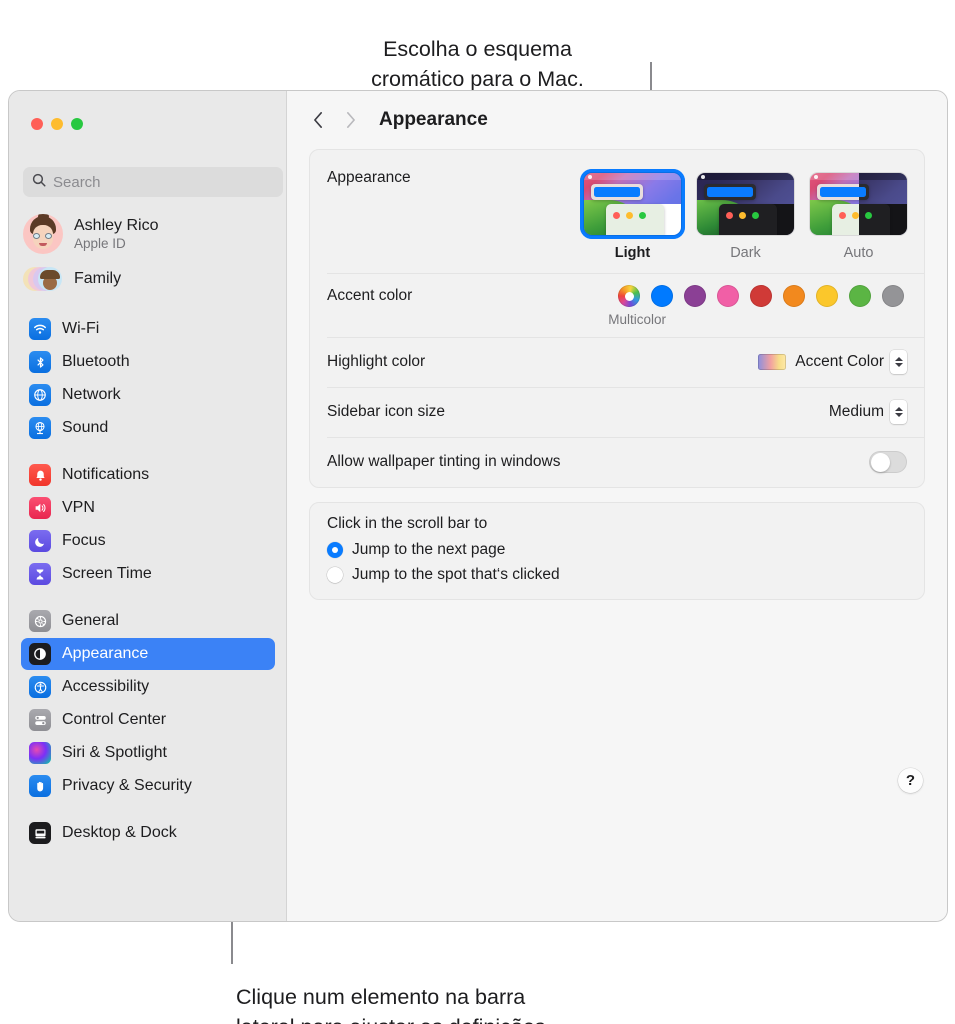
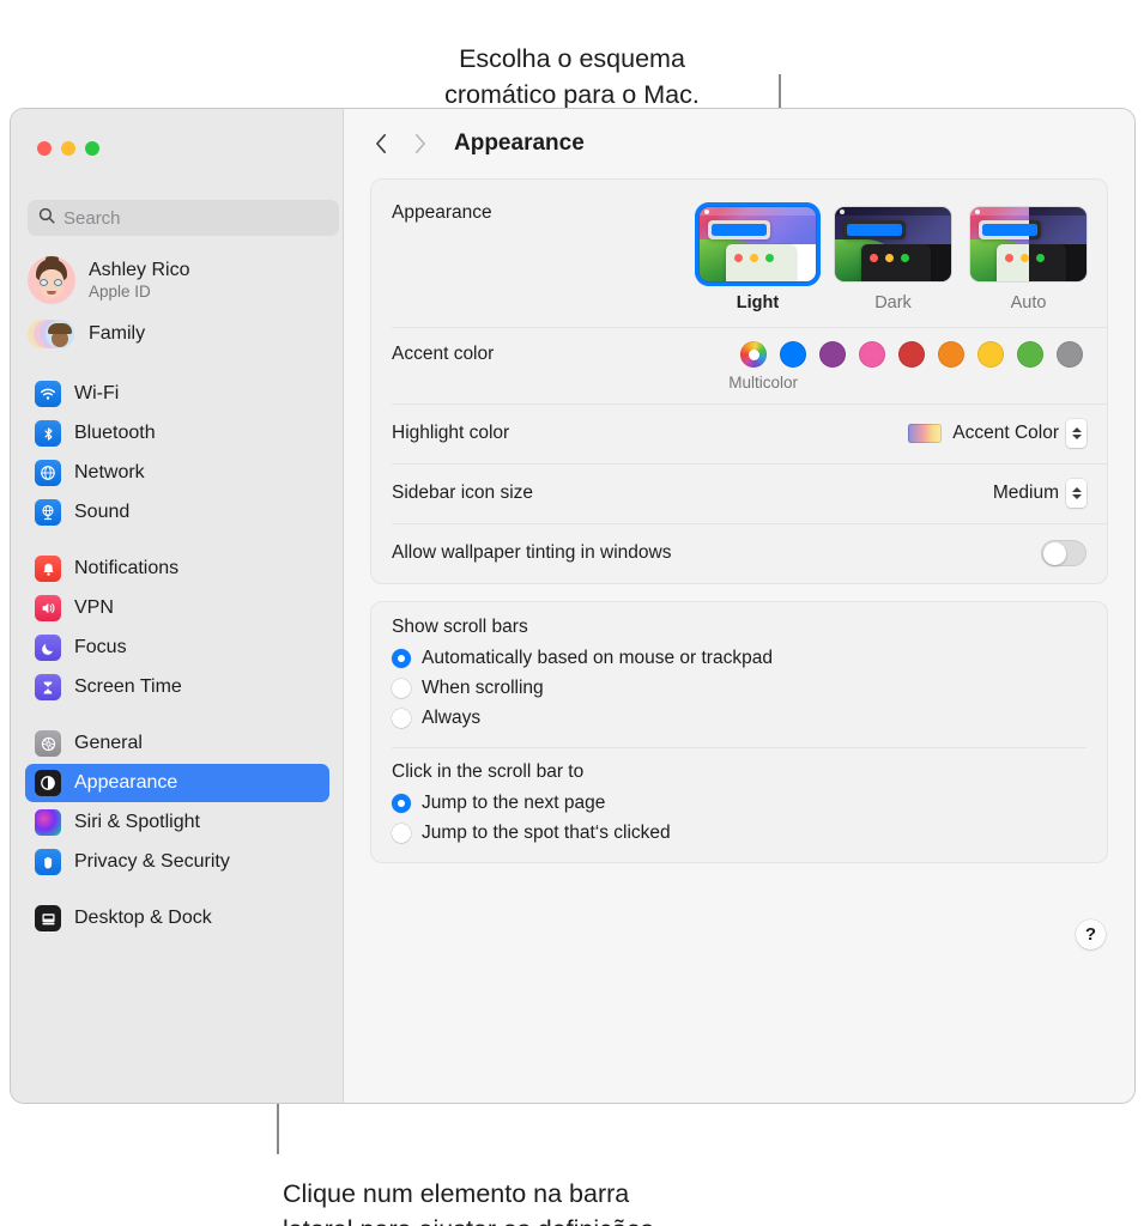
  Escolha o esquema
  cromático para o Mac.
  Clique num elemento na barra
  Search
  Ashley Rico
  Apple ID
  Family
  Wi-Fi
  Bluetooth
  Network
  Sound
  Notifications
  VPN
  Focus
  Screen Time
  General
  Appearance
- Accessibility
- Control Center
  Siri & Spotlight
  Privacy & Security
  Desktop & Dock
  Appearance
  Appearance
  Light
  Dark
  Auto
  Accent color
  Multicolor
  Highlight color
  Accent Color
  Sidebar icon size
  Medium
  Allow wallpaper tinting in windows
+ Show scroll bars
+ Automatically based on mouse or trackpad
+ When scrolling
+ Always
  Click in the scroll bar to
  Jump to the next page
  Jump to the spot that‘s clicked
  ?
